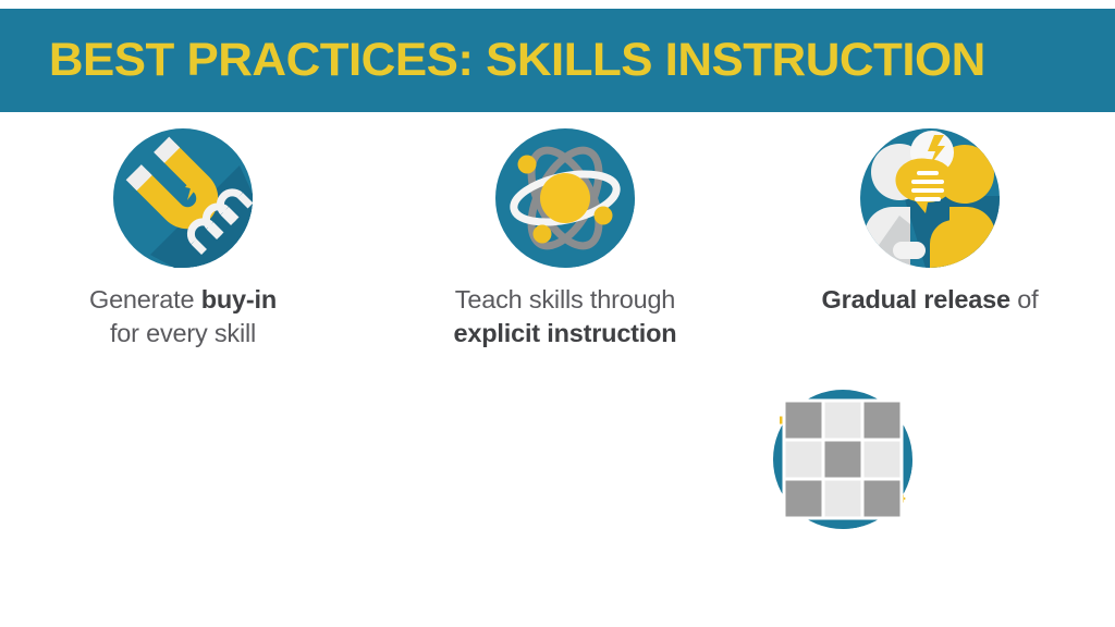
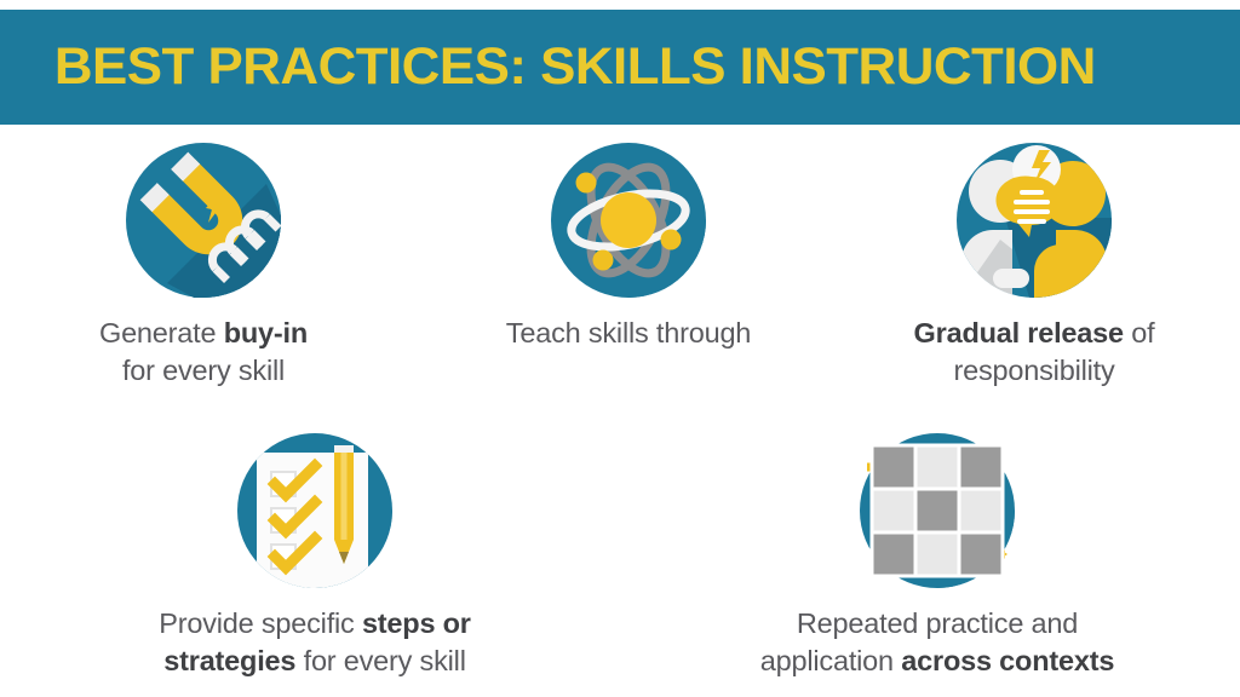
  BEST PRACTICES: SKILLS INSTRUCTION
  Generate buy-in
  for every skill
  Teach skills through
- explicit instruction
  Gradual release of
+ responsibility
+ Provide specific steps or
+ strategies for every skill
+ Repeated practice and
+ application across contexts
